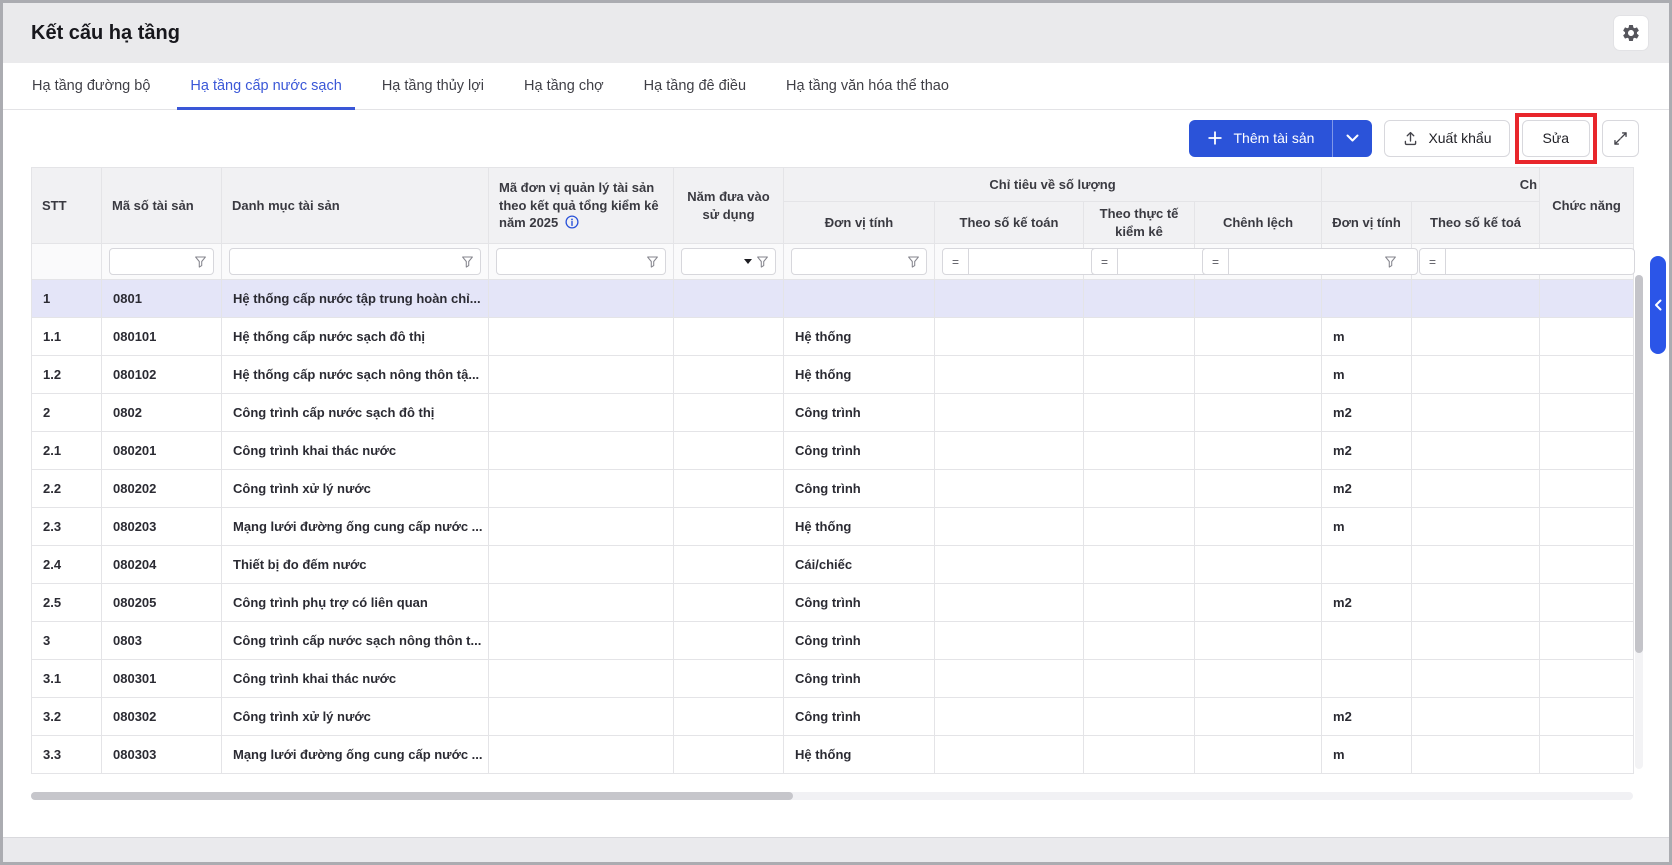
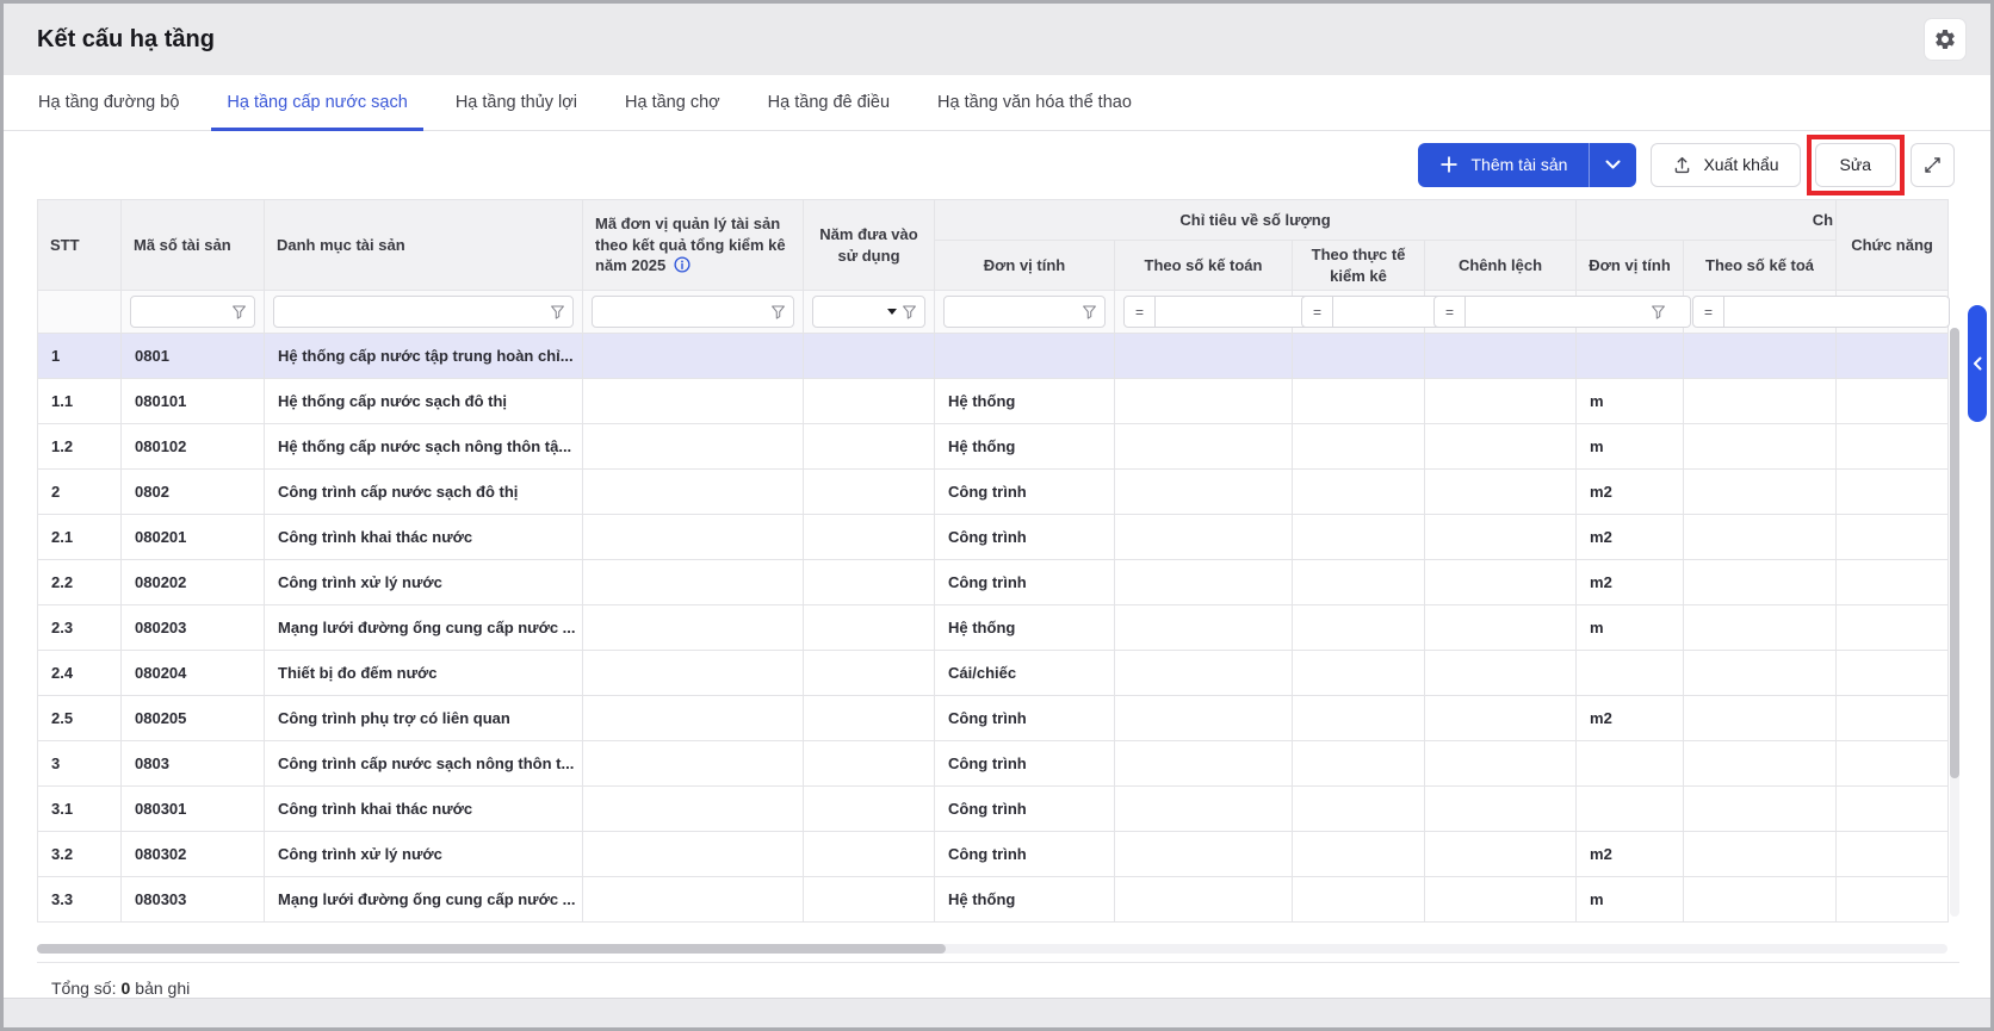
  Kết cấu hạ tầng
  Hạ tầng đường bộ
  Hạ tầng cấp nước sạch
  Hạ tầng thủy lợi
  Hạ tầng chợ
  Hạ tầng đê điều
  Hạ tầng văn hóa thể thao
  Thêm tài sản
  Xuất khẩu
  Sửa
  STT	Mã số tài sản	Danh mục tài sản	Mã đơn vị quản lý tài sản theo kết quả tổng kiểm kê năm 2025	Năm đưa vào sử dụng	Chỉ tiêu về số lượng	Ch	Chức năng
  Đơn vị tính	Theo số kế toán	Theo thực tế kiểm kê	Chênh lệch	Đơn vị tính	Theo số kế toá
  						=	=	=		=
  1	0801	Hệ thống cấp nước tập trung hoàn chỉ...
  1.1	080101	Hệ thống cấp nước sạch đô thị			Hệ thống				m
  1.2	080102	Hệ thống cấp nước sạch nông thôn tậ...			Hệ thống				m
  2	0802	Công trình cấp nước sạch đô thị			Công trình				m2
  2.1	080201	Công trình khai thác nước			Công trình				m2
  2.2	080202	Công trình xử lý nước			Công trình				m2
  2.3	080203	Mạng lưới đường ống cung cấp nước ...			Hệ thống				m
  2.4	080204	Thiết bị đo đếm nước			Cái/chiếc
  2.5	080205	Công trình phụ trợ có liên quan			Công trình				m2
  3	0803	Công trình cấp nước sạch nông thôn t...			Công trình
  3.1	080301	Công trình khai thác nước			Công trình
  3.2	080302	Công trình xử lý nước			Công trình				m2
  3.3	080303	Mạng lưới đường ống cung cấp nước ...			Hệ thống				m
+ Tổng số: 0 bản ghi
